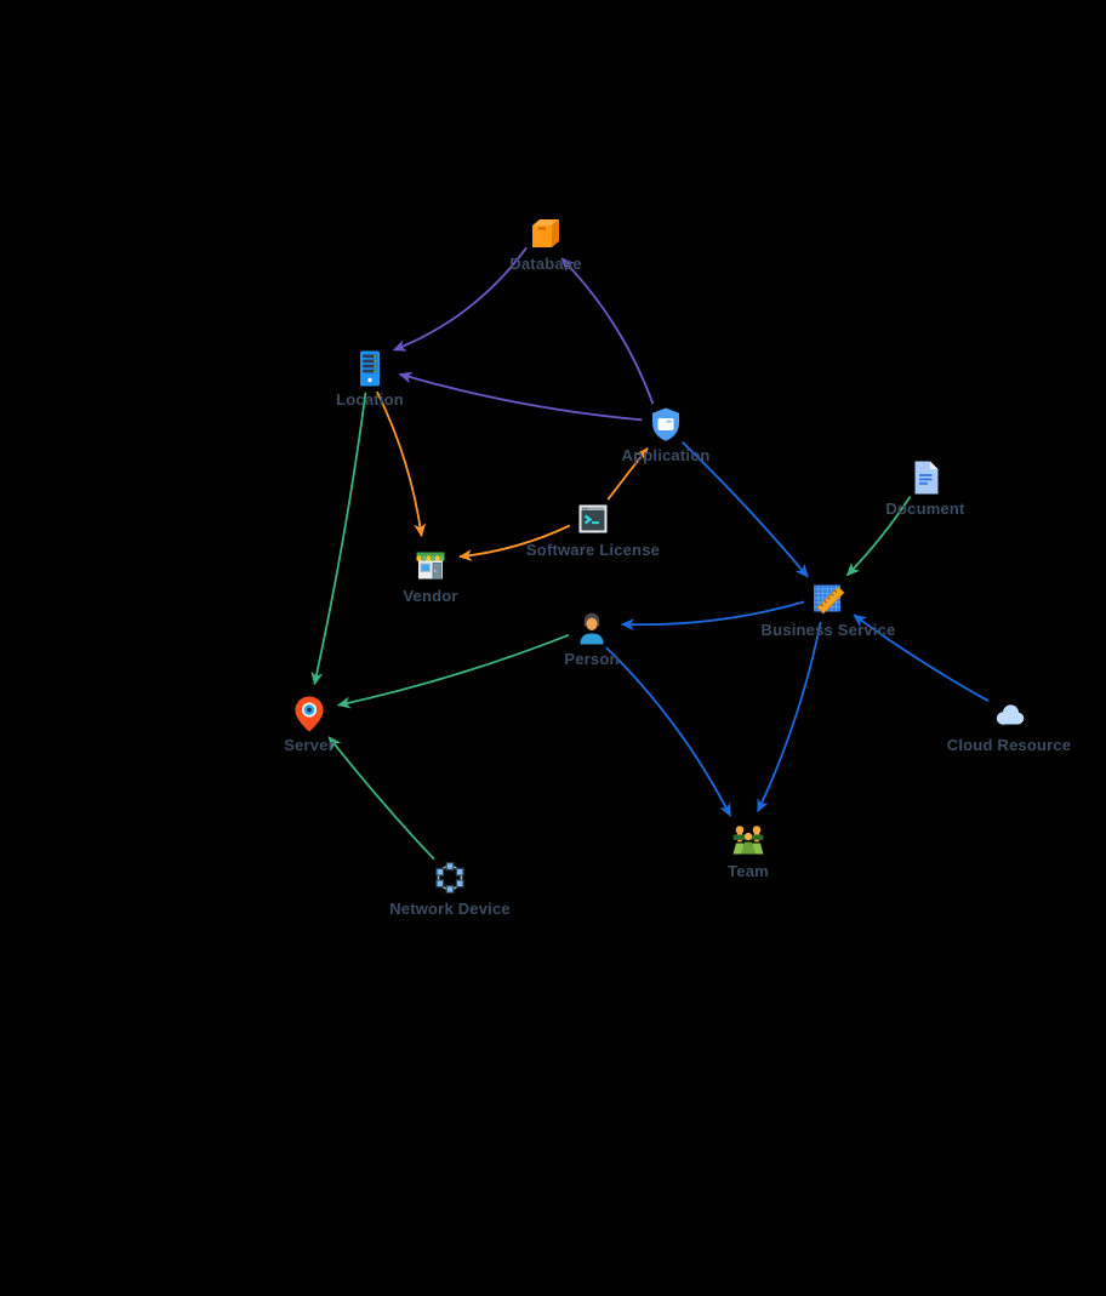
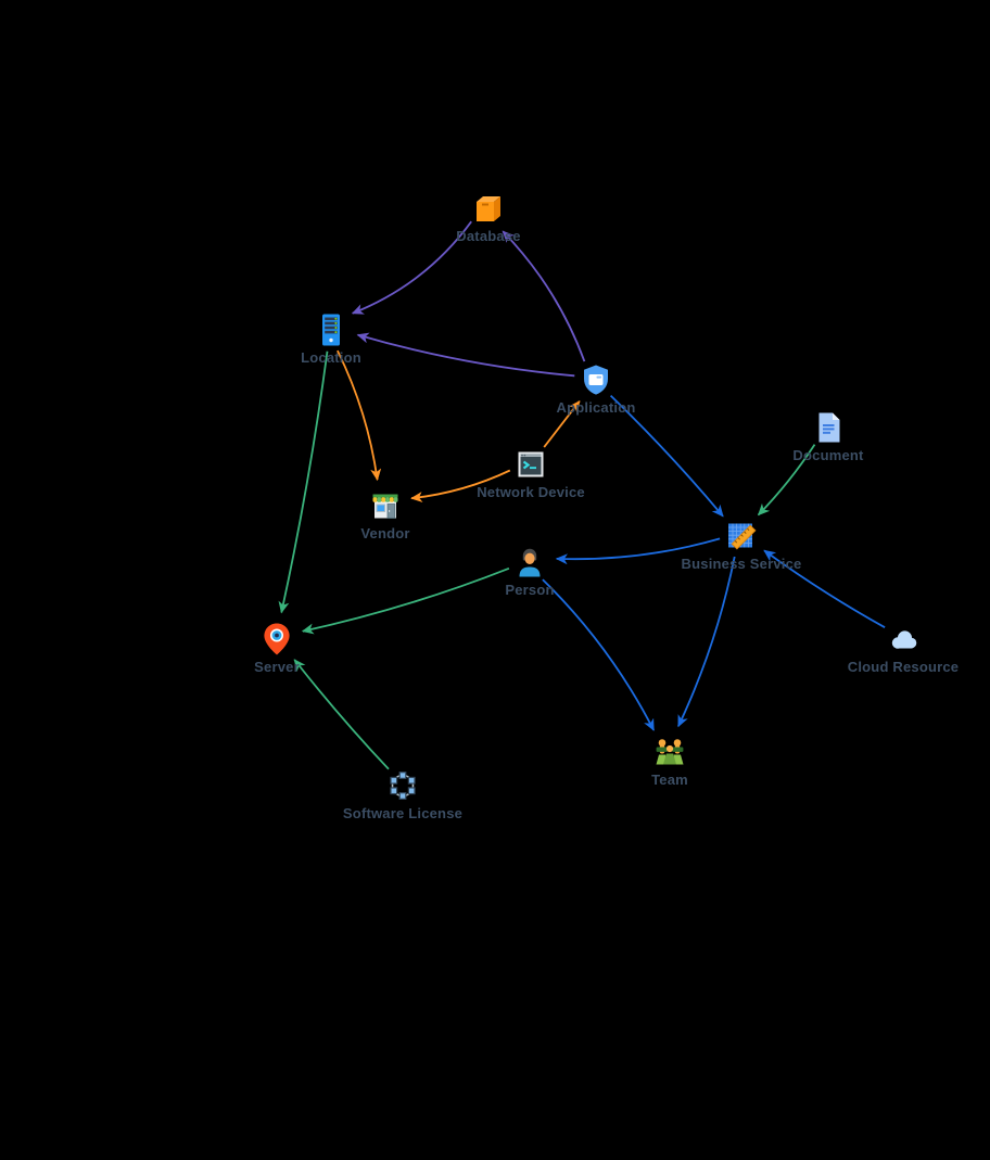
  Database
  Location
  Application
  Document
- Software License
+ Network Device
  Vendor
  Business Service
  Person
  Cloud Resource
  Server
  Team
- Network Device
+ Software License
